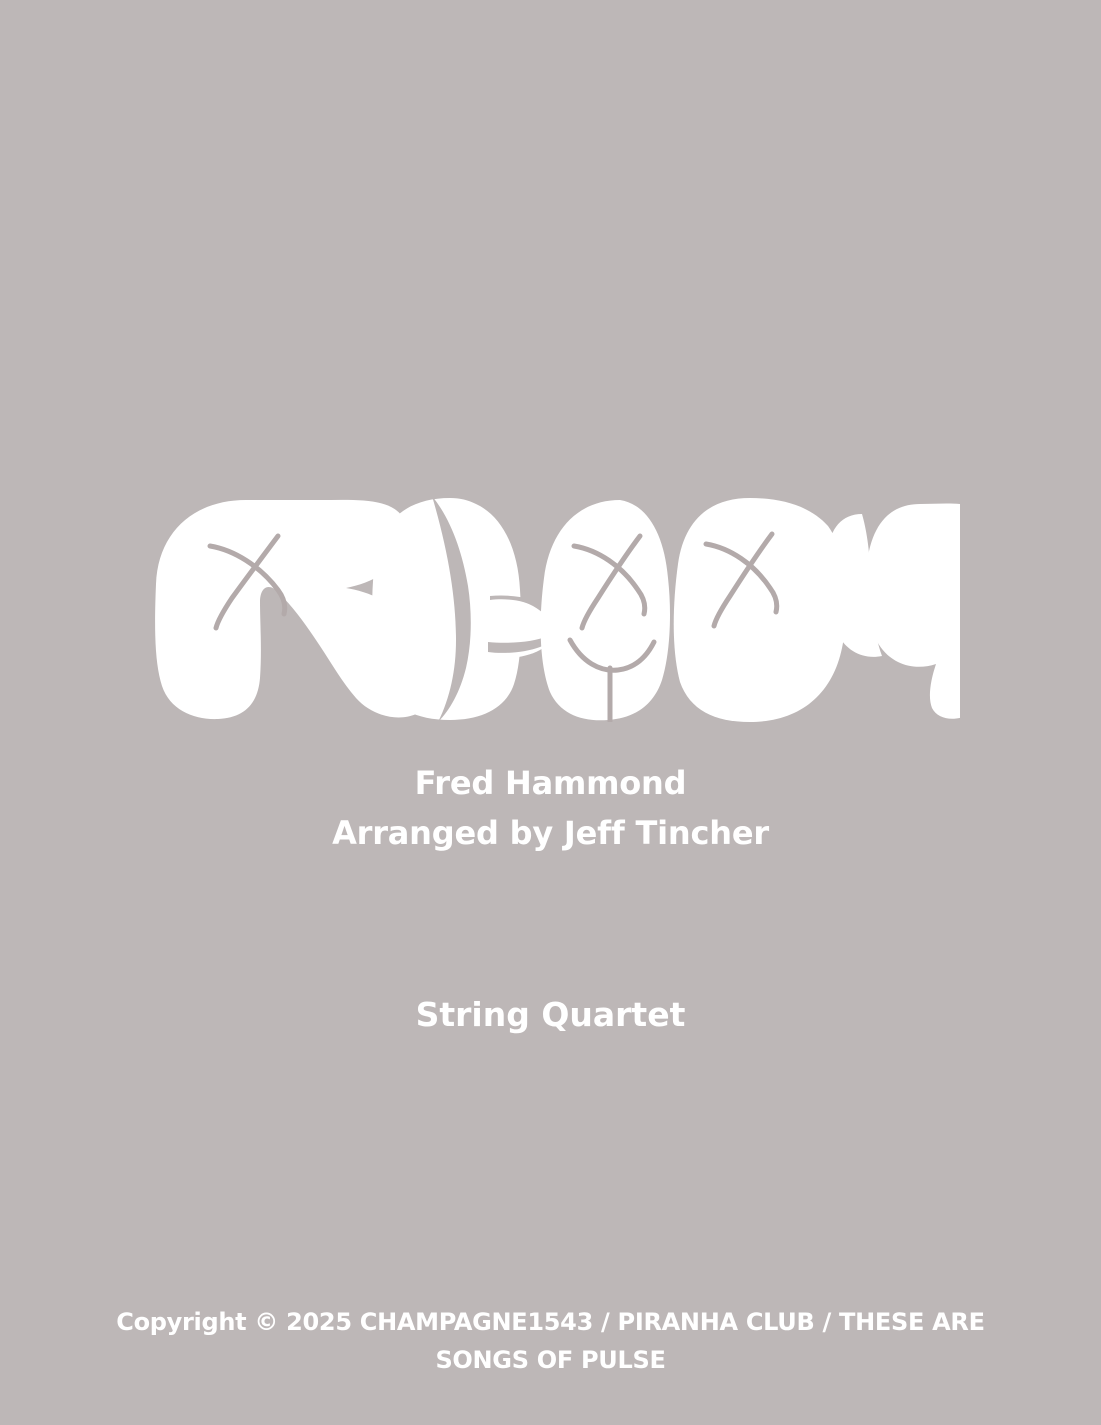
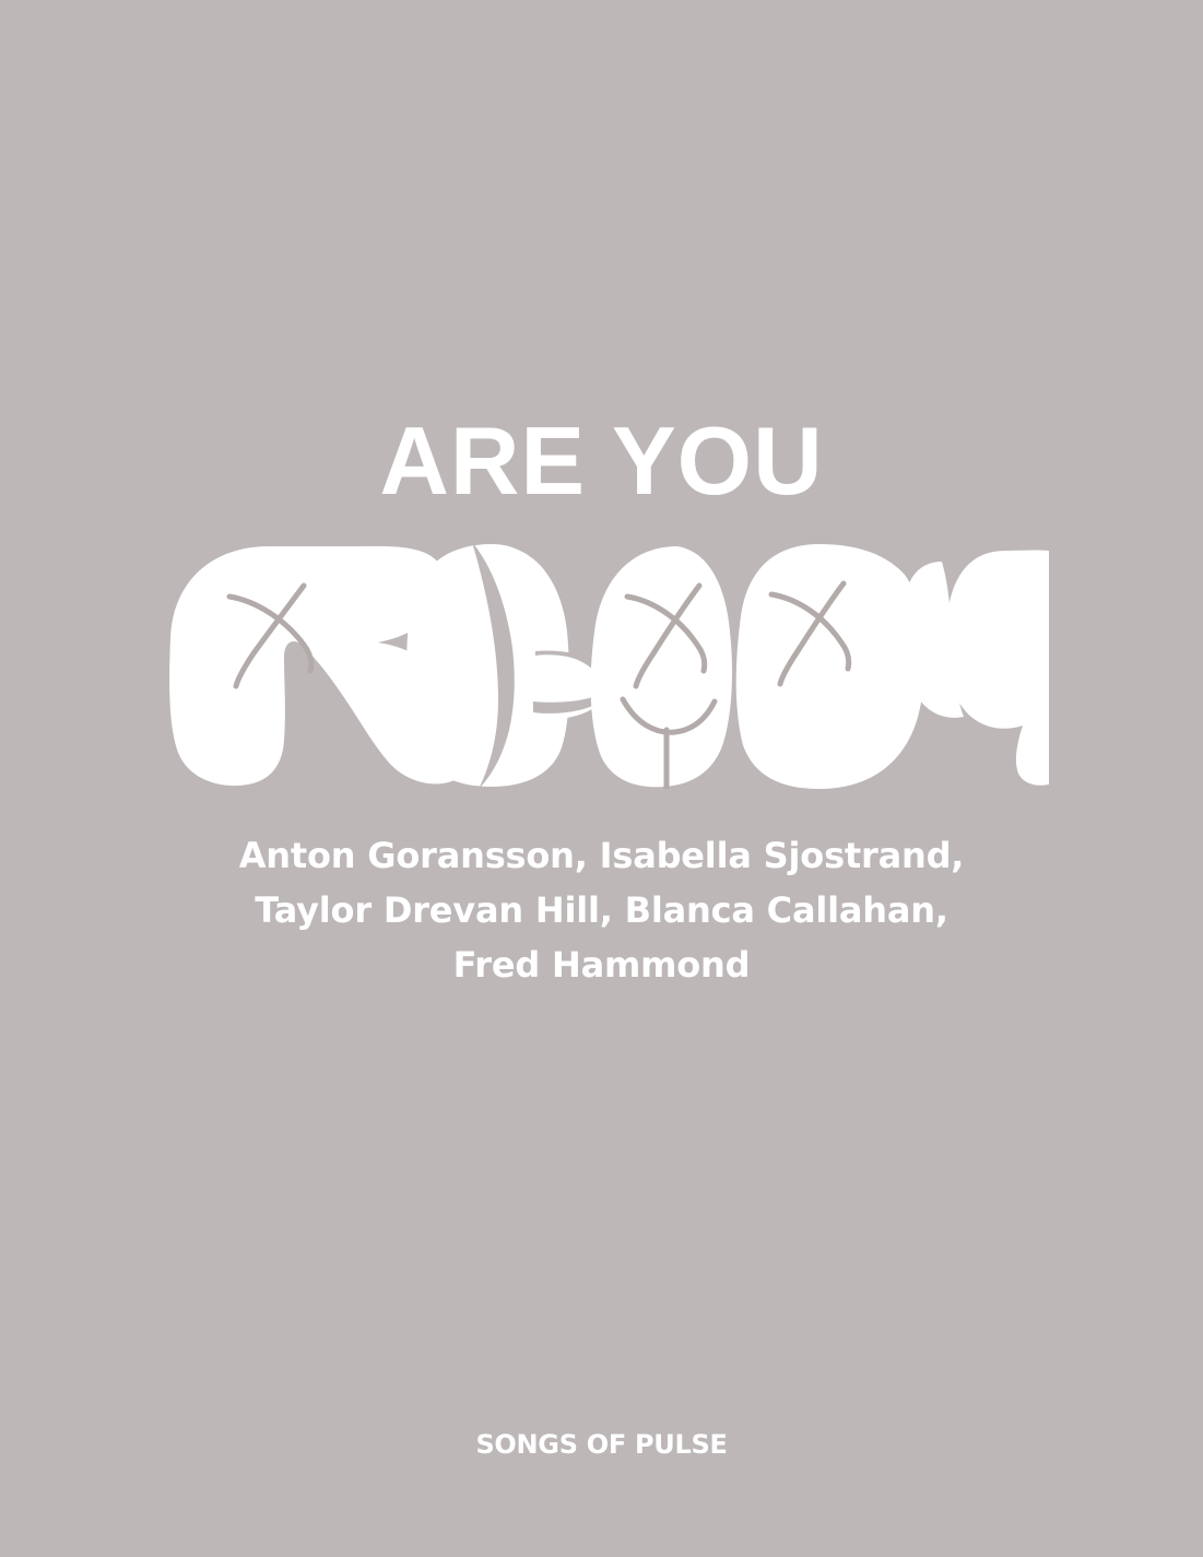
+ ARE YOU
+ Anton Goransson, Isabella Sjostrand,
+ Taylor Drevan Hill, Blanca Callahan,
  Fred Hammond
- Arranged by Jeff Tincher
- String Quartet
- Copyright © 2025 CHAMPAGNE1543 / PIRANHA CLUB / THESE ARE
  SONGS OF PULSE
